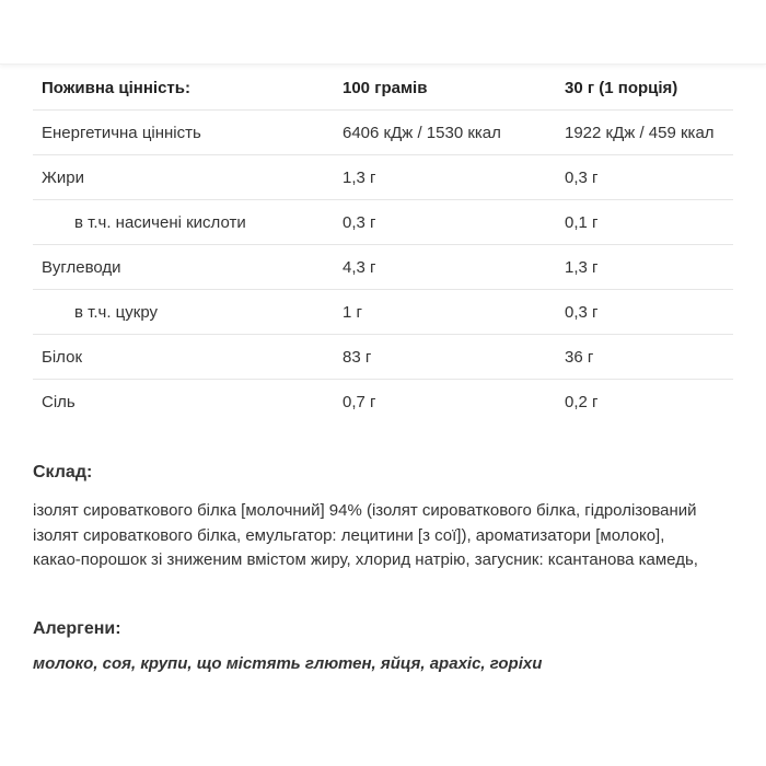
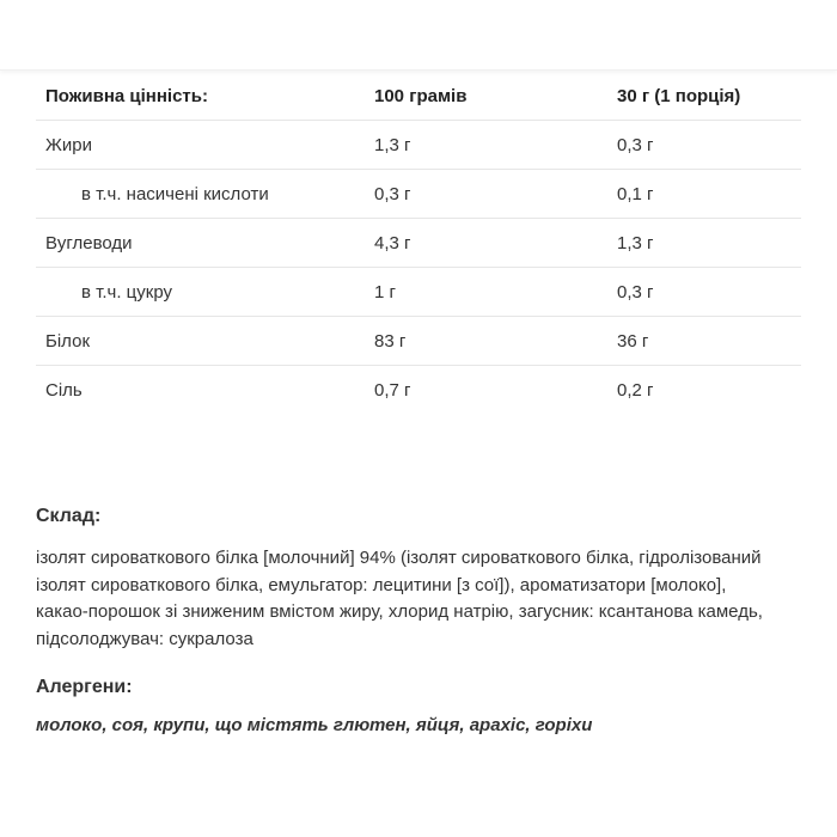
  Поживна цінність:	100 грамів	30 г (1 порція)
- Енергетична цінність	6406 кДж / 1530 ккал	1922 кДж / 459 ккал
  Жири	1,3 г	0,3 г
  в т.ч. насичені кислоти	0,3 г	0,1 г
  Вуглеводи	4,3 г	1,3 г
  в т.ч. цукру	1 г	0,3 г
  Білок	83 г	36 г
  Сіль	0,7 г	0,2 г
  Склад:
  ізолят сироваткового білка [молочний] 94% (ізолят сироваткового білка, гідролізований
  ізолят сироваткового білка, емульгатор: лецитини [з сої]), ароматизатори [молоко],
  какао-порошок зі зниженим вмістом жиру, хлорид натрію, загусник: ксантанова камедь,
+ підсолоджувач: сукралоза
  Алергени:
  молоко, соя, крупи, що містять глютен, яйця, арахіс, горіхи
